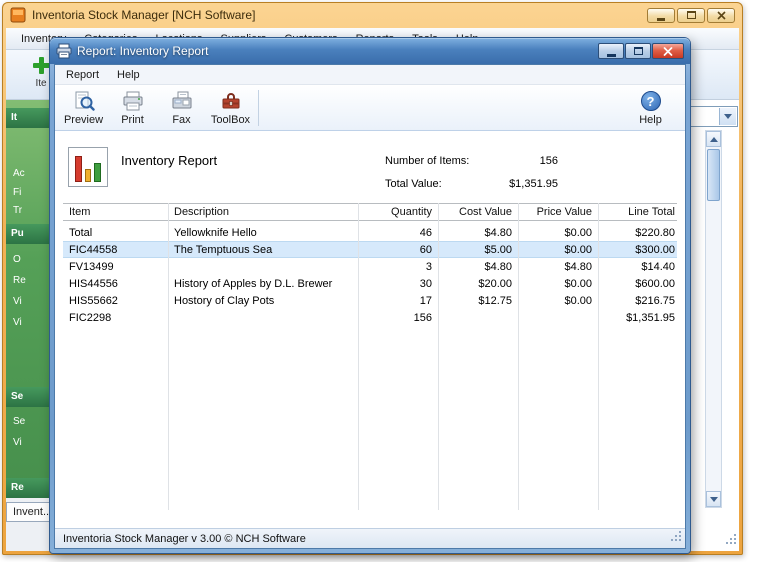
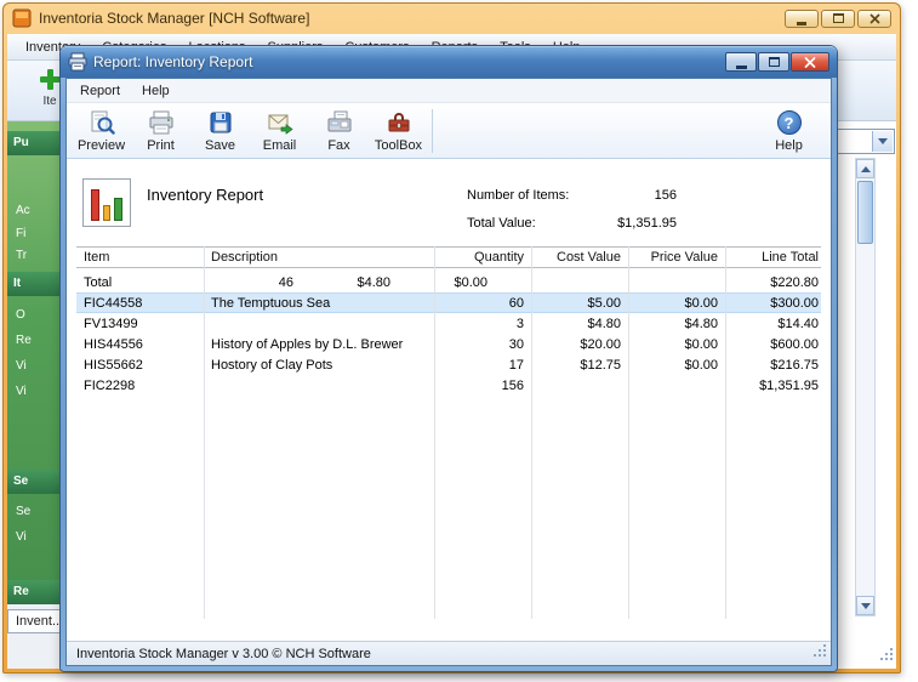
  Inventoria Stock Manager [NCH Software]
  Ite
- It
+ Pu
  Ac
  Fi
  Tr
- Pu
+ It
  O
  Re
  Vi
  Vi
  Se
  Se
  Vi
  Re
  Invent..
  Report: Inventory Report
  Report
  Help
  Preview
  Print
+ Save
+ Email
  Fax
  ToolBox
  ?
  Help
  Inventory Report
  Number of Items:
  156
  Total Value:
  $1,351.95
  Item
  Description
  Quantity
  Cost Value
  Price Value
  Line Total
  Total
- Yellowknife Hello
  46
  $4.80
  $0.00
  $220.80
  FIC44558
  The Temptuous Sea
  60
  $5.00
  $0.00
  $300.00
  FV13499
  3
  $4.80
  $4.80
  $14.40
  HIS44556
  History of Apples by D.L. Brewer
  30
  $20.00
  $0.00
  $600.00
  HIS55662
  Hostory of Clay Pots
  17
  $12.75
  $0.00
  $216.75
  FIC2298
  156
  $1,351.95
  Inventoria Stock Manager v 3.00 © NCH Software
